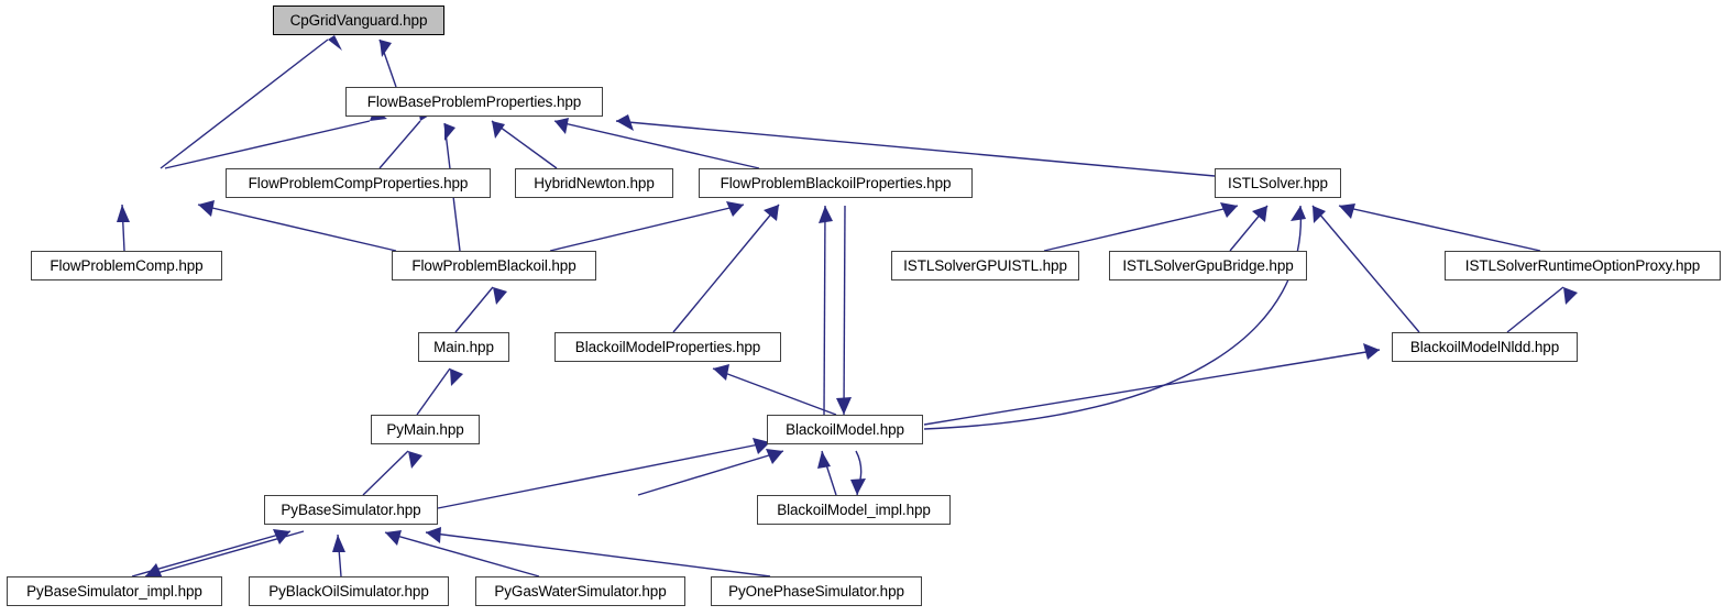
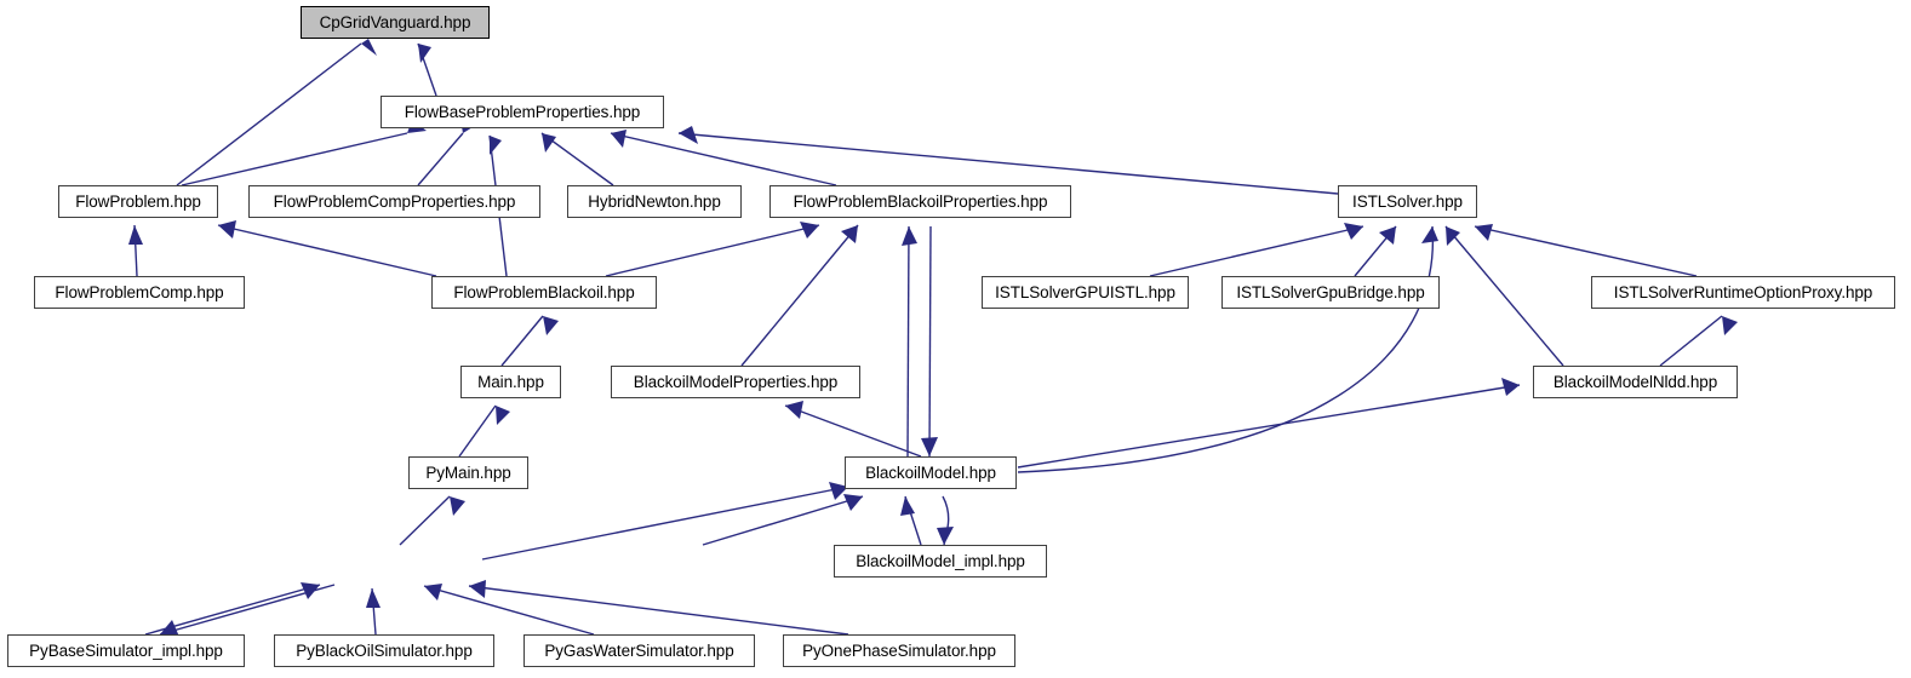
  CpGridVanguard.hpp
  FlowBaseProblemProperties.hpp
+ FlowProblem.hpp
  FlowProblemCompProperties.hpp
  HybridNewton.hpp
  FlowProblemBlackoilProperties.hpp
  ISTLSolver.hpp
  FlowProblemComp.hpp
  FlowProblemBlackoil.hpp
  ISTLSolverGPUISTL.hpp
  ISTLSolverGpuBridge.hpp
  ISTLSolverRuntimeOptionProxy.hpp
  Main.hpp
  BlackoilModelProperties.hpp
  BlackoilModelNldd.hpp
  PyMain.hpp
  BlackoilModel.hpp
- PyBaseSimulator.hpp
  BlackoilModel_impl.hpp
  PyBaseSimulator_impl.hpp
  PyBlackOilSimulator.hpp
  PyGasWaterSimulator.hpp
  PyOnePhaseSimulator.hpp
